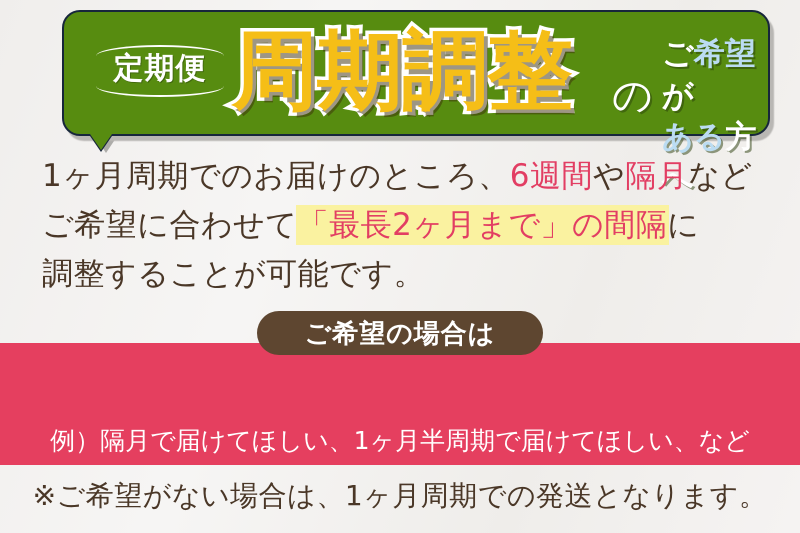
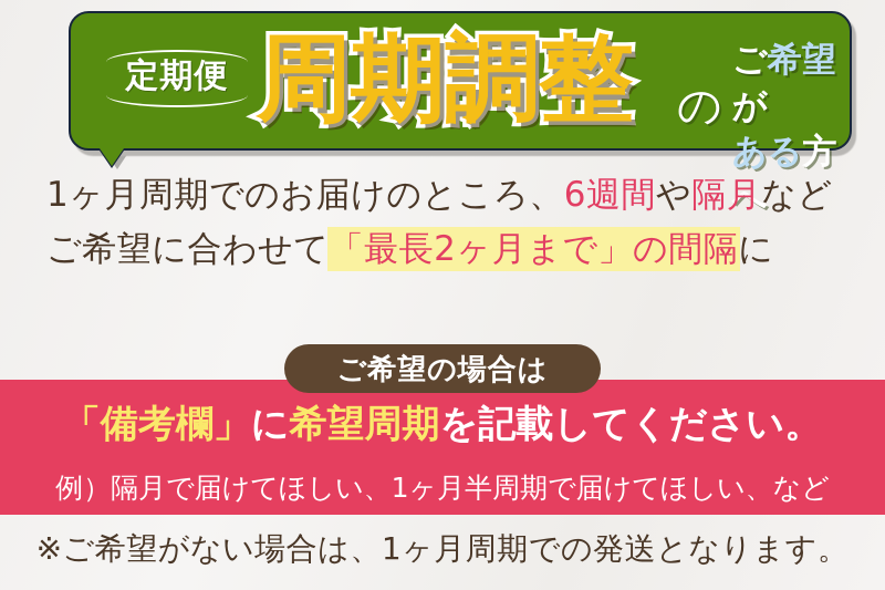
  定期便
  周期調整
  の
  ご希望が
  ある方へ
  1ヶ月周期でのお届けのところ、6週間や隔月など
  ご希望に合わせて「最長2ヶ月まで」の間隔に
- 調整することが可能です。
  ご希望の場合は
+ 「備考欄」に希望周期を記載してください。
  例）隔月で届けてほしい、1ヶ月半周期で届けてほしい、など
  ※ご希望がない場合は、1ヶ月周期での発送となります。
